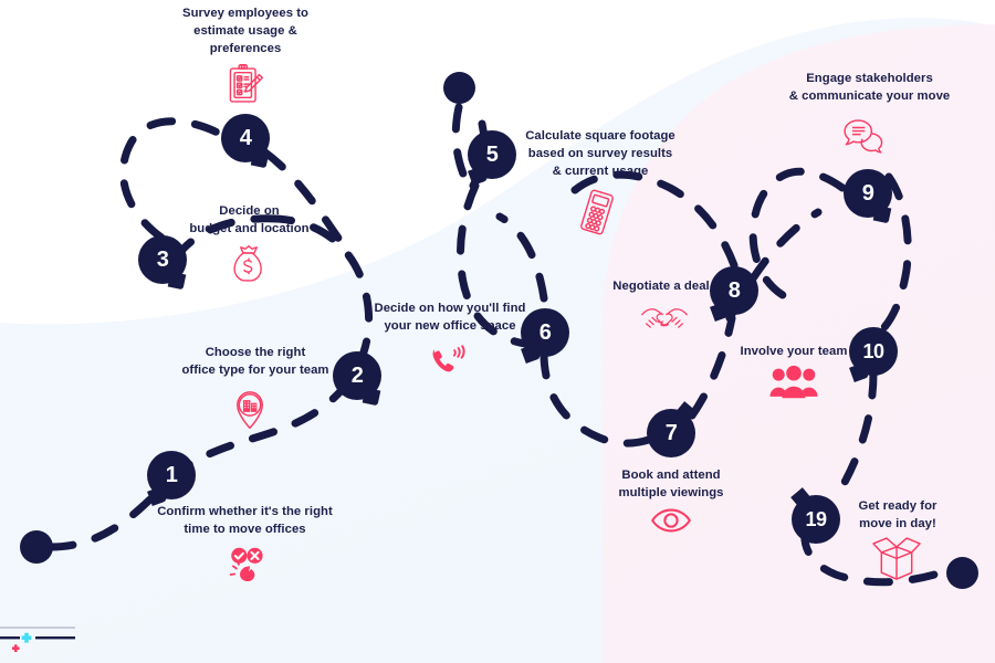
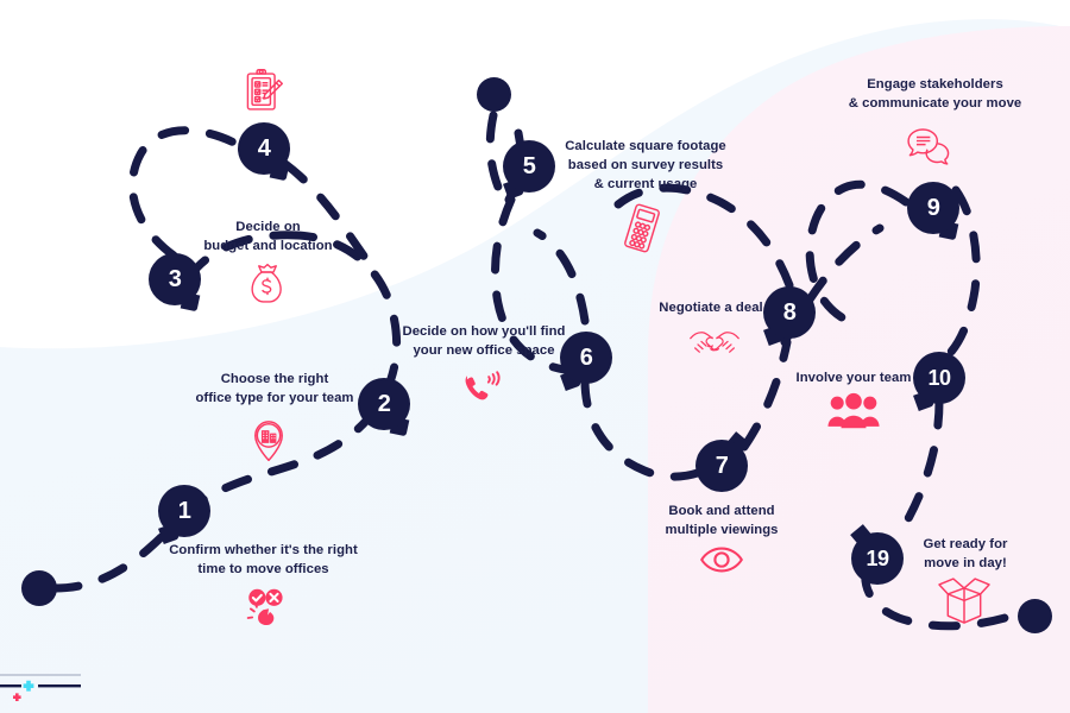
  1
  Confirm whether it's the right
  time to move offices
  2
  Choose the right
  office type for your team
  3
  Decide on
  budget and location
  4
- Survey employees to
- estimate usage &
- preferences
  5
  Calculate square footage
  based on survey results
  & current usage
  6
  Decide on how you'll find
  your new office space
  7
  Book and attend
  multiple viewings
  8
  Negotiate a deal
  9
  Engage stakeholders
  & communicate your move
  10
  Involve your team
  19
  Get ready for
  move in day!
